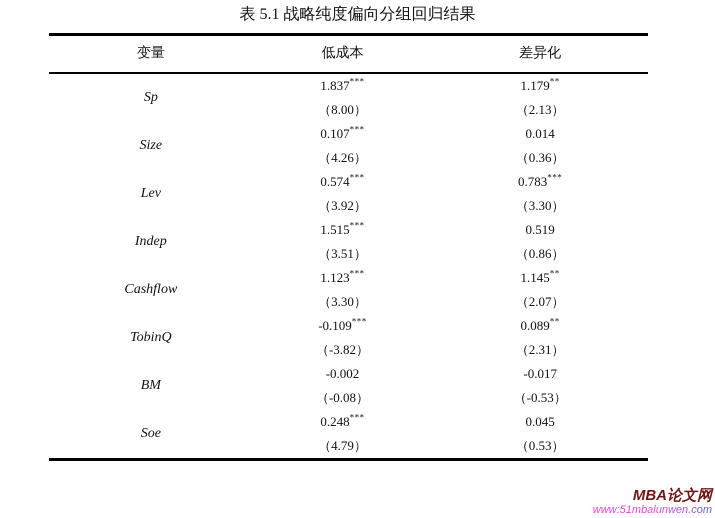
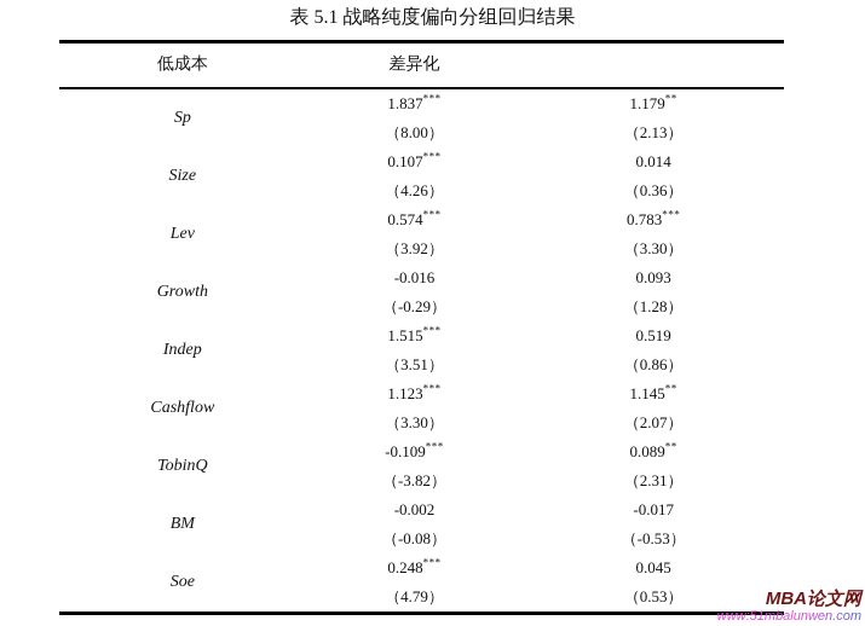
  表 5.1 战略纯度偏向分组回归结果
- 变量
  低成本
  差异化
  Sp
  1.837***
  1.179**
  （8.00）
  （2.13）
  Size
  0.107***
  0.014
  （4.26）
  （0.36）
  Lev
  0.574***
  0.783***
  （3.92）
  （3.30）
+ Growth
+ -0.016
+ 0.093
+ （-0.29）
+ （1.28）
  Indep
  1.515***
  0.519
  （3.51）
  （0.86）
  Cashflow
  1.123***
  1.145**
  （3.30）
  （2.07）
  TobinQ
  -0.109***
  0.089**
  （-3.82）
  （2.31）
  BM
  -0.002
  -0.017
  （-0.08）
  （-0.53）
  Soe
  0.248***
  0.045
  （4.79）
  （0.53）
  MBA论文网
  www:51mbalunwen.com
